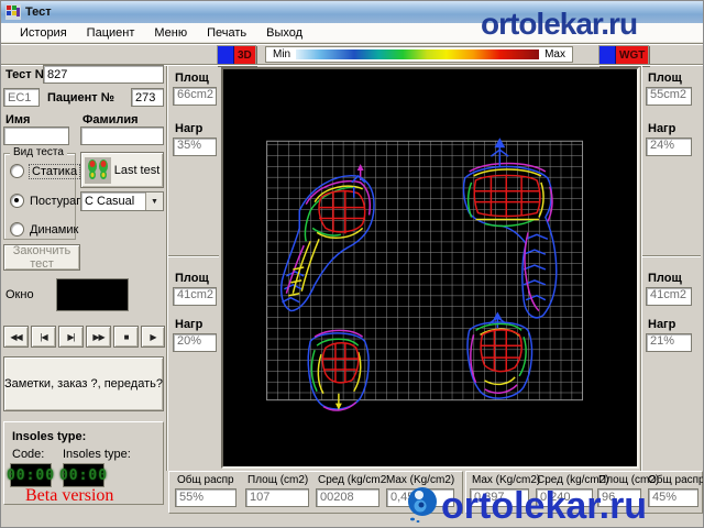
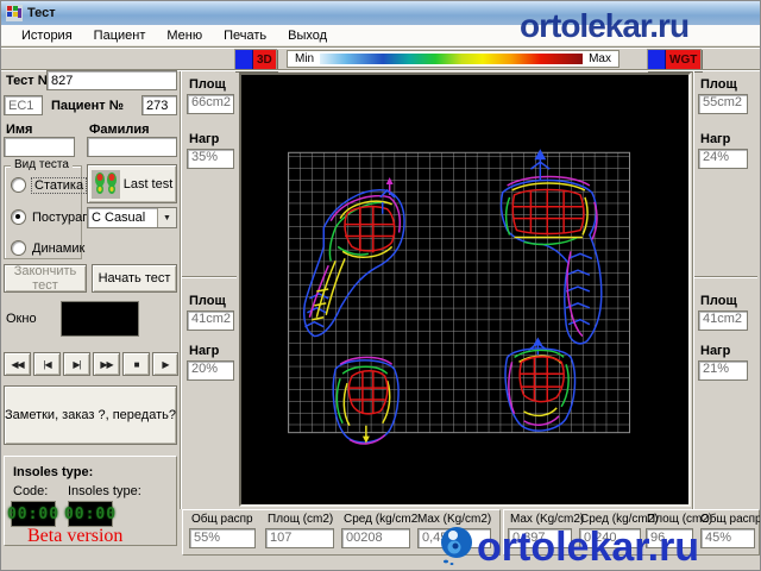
  Тест
  История
  Пациент
  Меню
  Печать
  Выход
  3D
  Min
  Max
  WGT
  Тест №
  827
  EC1
  Пациент №
  273
  Имя
  Фамилия
  Вид теста
  Статика
  Постураг
  Динамик
  Last test
  C Casual
  Закончить тест
+ Начать тест
  Окно
  ◀◀
  |◀
  ▶|
  ▶▶
  ■
  ▶
  Заметки, заказ ?, передать?
  Insoles type:
  Code:
  Insoles type:
  00:00
  00:00
  Beta version
  Площ
  66cm2
  Нагр
  35%
  Площ
  41cm2
  Нагр
  20%
  Площ
  55cm2
  Нагр
  24%
  Площ
  41cm2
  Нагр
  21%
  Общ распр
  55%
  Площ (cm2)
  107
  Сред (kg/cm2
  00208
  Max (Kg/cm2)
  Max (Kg/cm2)
  0,397
  Сред (kg/cm2)
  0,240
  Площ (cm2)
  96
  Общ распр
  45%
  ortolekar.ru
  ortolekar.ru
